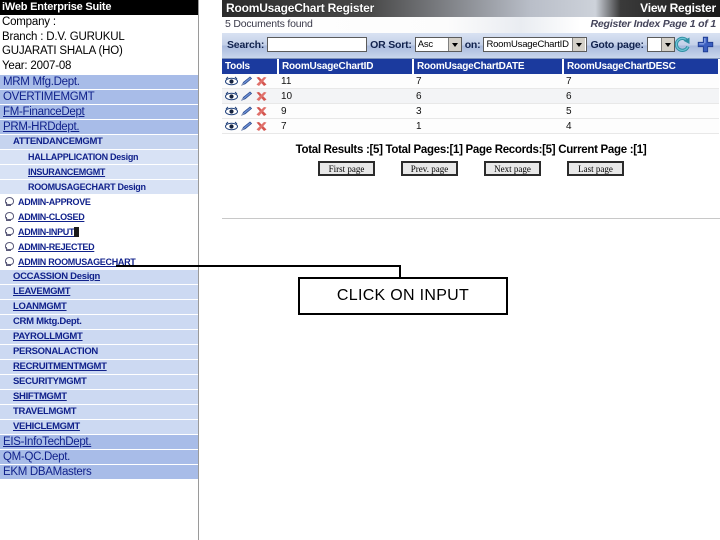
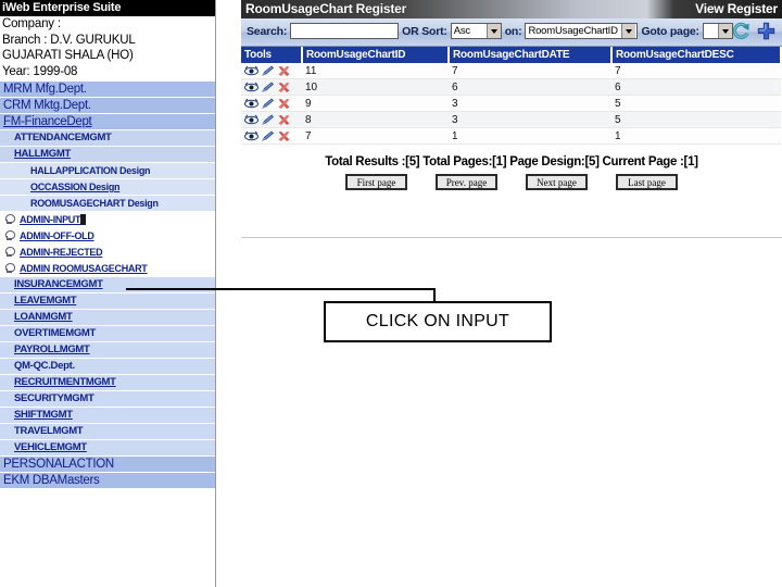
  iWeb Enterprise Suite
  Company :
  Branch : D.V. GURUKUL
  GUJARATI SHALA (HO)
- Year: 2007-08
+ Year: 1999-08
  MRM Mfg.Dept.
- OVERTIMEMGMT
+ CRM Mktg.Dept.
  FM-FinanceDept
- PRM-HRDdept.
  ATTENDANCEMGMT
+ HALLMGMT
  HALLAPPLICATION Design
- INSURANCEMGMT
+ OCCASSION Design
  ROOMUSAGECHART Design
- ADMIN-APPROVE
- ADMIN-CLOSED
  ADMIN-INPUT
+ ADMIN-OFF-OLD
  ADMIN-REJECTED
  ADMIN ROOMUSAGECHART
- OCCASSION Design
+ INSURANCEMGMT
  LEAVEMGMT
  LOANMGMT
- CRM Mktg.Dept.
+ OVERTIMEMGMT
  PAYROLLMGMT
- PERSONALACTION
+ QM-QC.Dept.
  RECRUITMENTMGMT
  SECURITYMGMT
  SHIFTMGMT
  TRAVELMGMT
  VEHICLEMGMT
- EIS-InfoTechDept.
- QM-QC.Dept.
+ PERSONALACTION
  EKM DBAMasters
  RoomUsageChart Register
  View Register
- 5 Documents found
- Register Index Page 1 of 1
  Search:
  OR Sort:
  Asc
  on:
  RoomUsageChartID
  Goto page:
  Tools	RoomUsageChartID	RoomUsageChartDATE	RoomUsageChartDESC
  	11	7	7
  	10	6	6
  	9	3	5
+ 	8	3	5
- 	7	1	4
+ 	7	1	1
- Total Results :[5] Total Pages:[1] Page Records:[5] Current Page :[1]
+ Total Results :[5] Total Pages:[1] Page Design:[5] Current Page :[1]
  First page
  Prev. page
  Next page
  Last page
  CLICK ON INPUT
